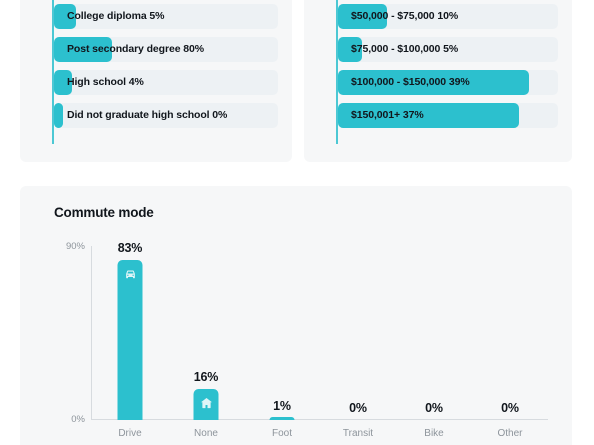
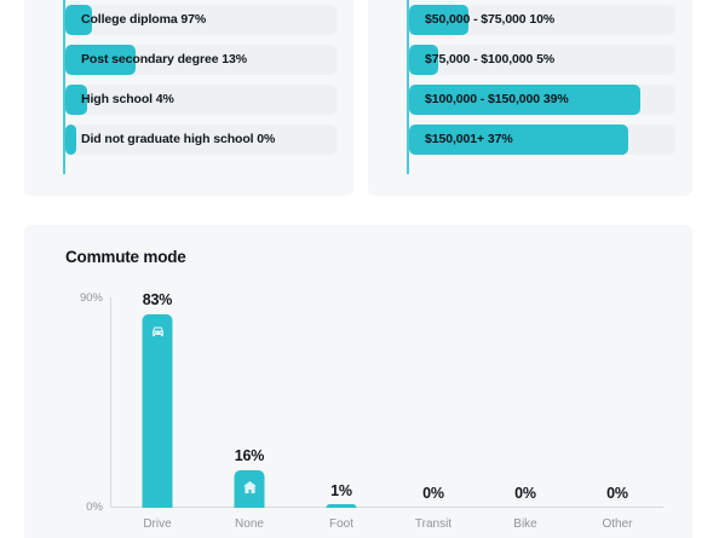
- College diploma 5%
+ College diploma 97%
- Post secondary degree 80%
+ Post secondary degree 13%
  High school 4%
  Did not graduate high school 0%
  $50,000 - $75,000 10%
  $75,000 - $100,000 5%
  $100,000 - $150,000 39%
  $150,001+ 37%
  Commute mode
  90%
  0%
  83%
  Drive
  16%
  None
  1%
  Foot
  0%
  Transit
  0%
  Bike
  0%
  Other
